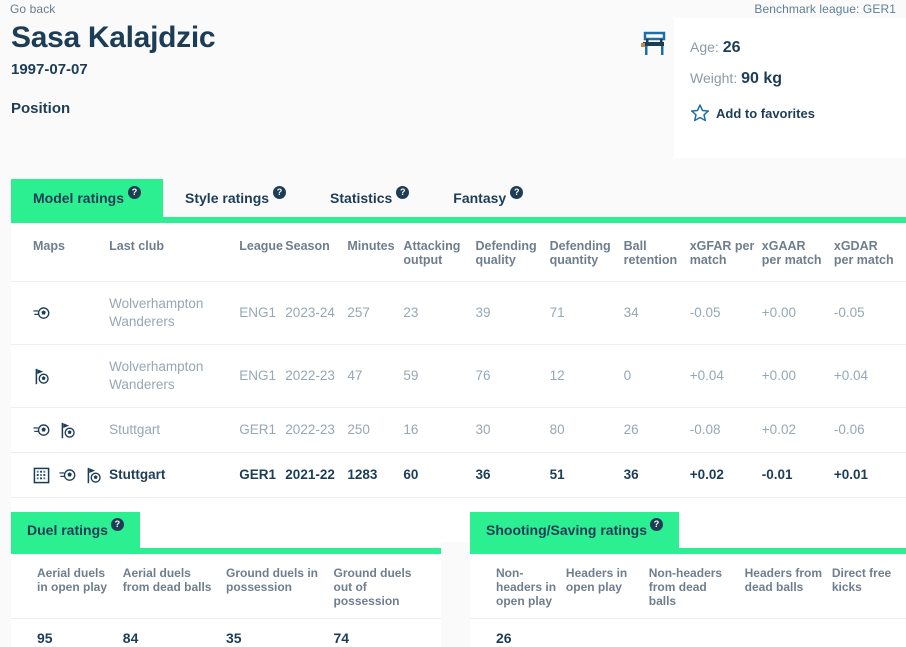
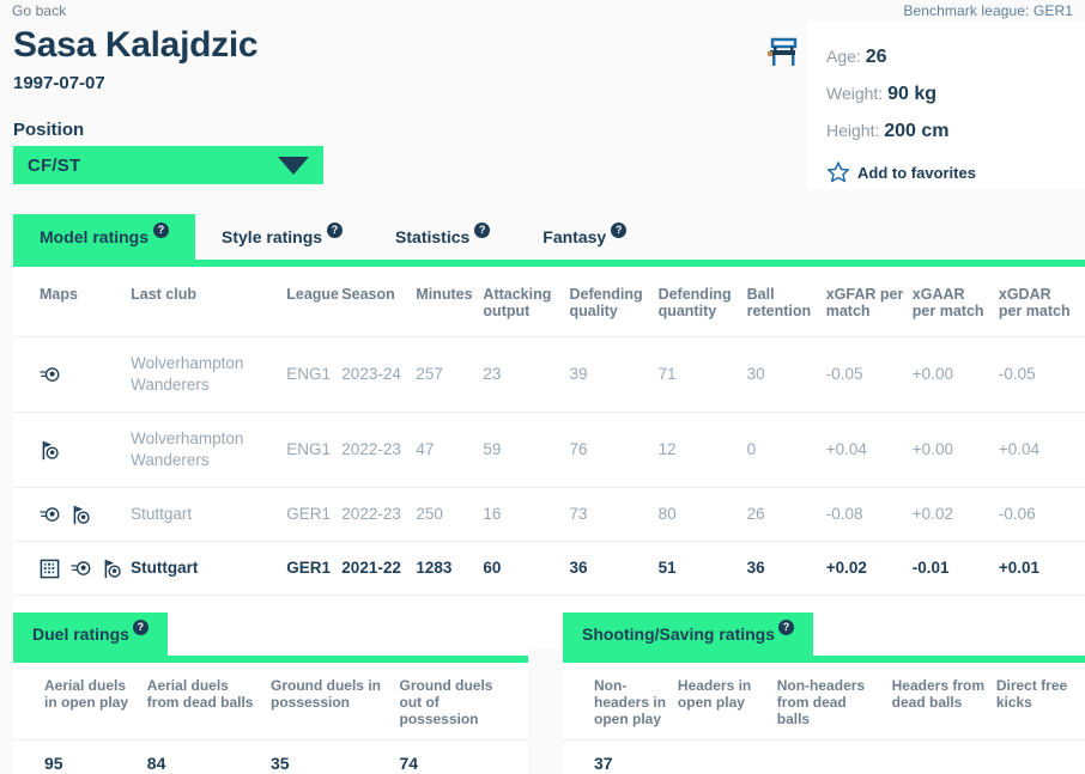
  Go back
  Benchmark league: GER1
  Sasa Kalajdzic
  1997-07-07
  Position
+ CF/ST
  Age: 26
  Weight: 90 kg
+ Height: 200 cm
  Add to favorites
  Model ratings
  ?
  Style ratings
  ?
  Statistics
  ?
  Fantasy
  ?
  Maps	Last club	League	Season	Minutes	Attacking output	Defending quality	Defending quantity	Ball retention	xGFAR per match	xGAAR per match	xGDAR per match
- 	Wolverhampton Wanderers	ENG1	2023-24	257	23	39	71	34	-0.05	+0.00	-0.05
+ 	Wolverhampton Wanderers	ENG1	2023-24	257	23	39	71	30	-0.05	+0.00	-0.05
  	Wolverhampton Wanderers	ENG1	2022-23	47	59	76	12	0	+0.04	+0.00	+0.04
- 	Stuttgart	GER1	2022-23	250	16	30	80	26	-0.08	+0.02	-0.06
+ 	Stuttgart	GER1	2022-23	250	16	73	80	26	-0.08	+0.02	-0.06
  	Stuttgart	GER1	2021-22	1283	60	36	51	36	+0.02	-0.01	+0.01
  Duel ratings
  ?
  Aerial duels in open play	Aerial duels from dead balls	Ground duels in possession	Ground duels out of possession
  95	84	35	74
  Shooting/Saving ratings
  ?
  Non-headers in open play	Headers in open play	Non-headers from dead balls	Headers from dead balls	Direct free kicks
- 26
+ 37
